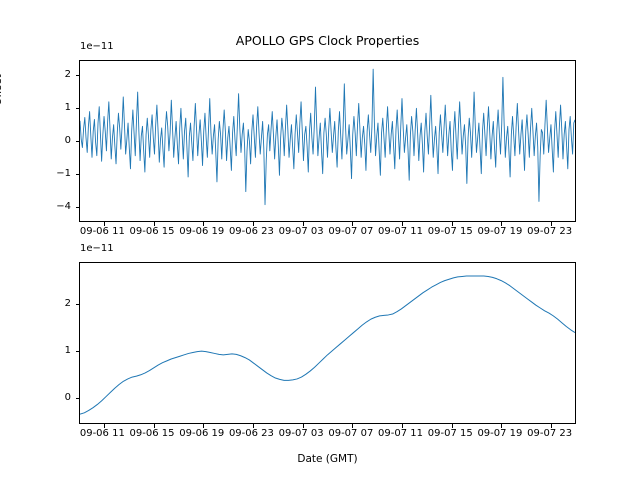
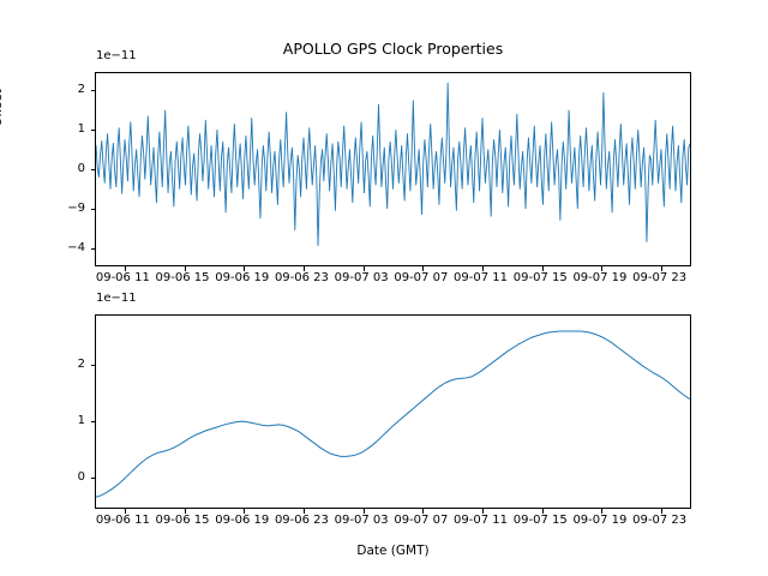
  APOLLO GPS Clock Properties
  1e−11
  1e−11
  Date (GMT)
  −4
- −1
+ −9
  0
  1
  2
  0
  1
  2
  09-06 11
  09-06 15
  09-06 19
  09-06 23
  09-07 03
  09-07 07
  09-07 11
  09-07 15
  09-07 19
  09-07 23
  09-06 11
  09-06 15
  09-06 19
  09-06 23
  09-07 03
  09-07 07
  09-07 11
  09-07 15
  09-07 19
  09-07 23
